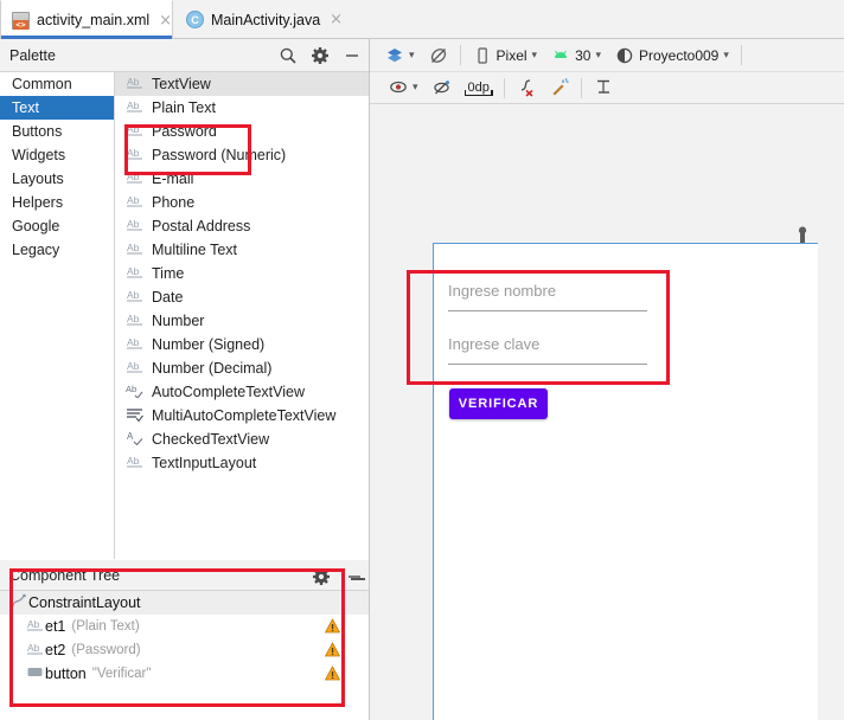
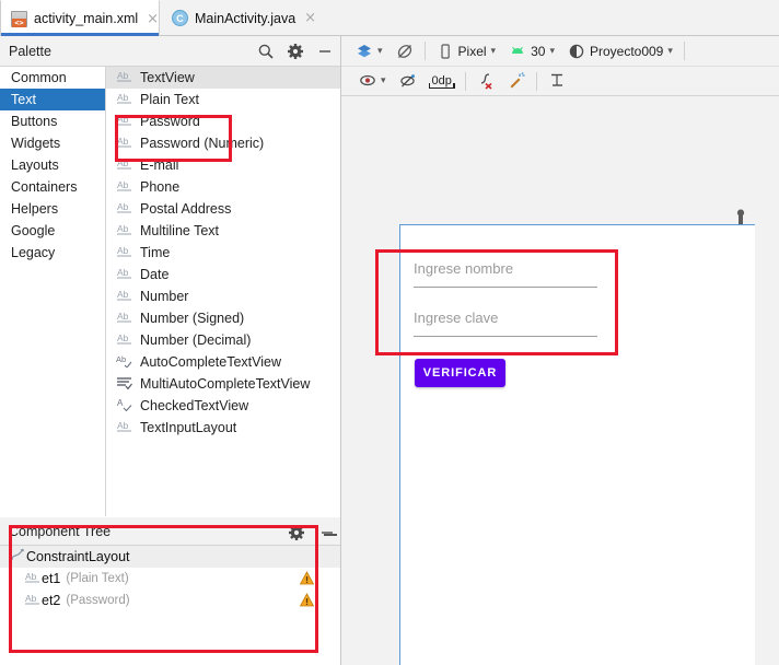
  activity_main.xml
  ×
  C
  MainActivity.java
  ×
  Palette
  Common
  Text
  Buttons
  Widgets
  Layouts
+ Containers
  Helpers
  Google
  Legacy
  Ab
  TextView
  Ab
  Plain Text
  Ab
  Password
  Ab
  Password (Numeric)
  Ab
  E-mail
  Ab
  Phone
  Ab
  Postal Address
  Ab
  Multiline Text
  Ab
  Time
  Ab
  Date
  Ab
  Number
  Ab
  Number (Signed)
  Ab
  Number (Decimal)
  Ab
  AutoCompleteTextView
  MultiAutoCompleteTextView
  A
  CheckedTextView
  Ab
  TextInputLayout
  Component Tree
  ConstraintLayout
  Ab
  et1
  (Plain Text)
  Ab
  et2
  (Password)
- button
- "Verificar"
  ▾
  Pixel
  ▾
  30
  ▾
  Proyecto009
  ▾
  ▾
  0dp
  Ingrese nombre
  Ingrese clave
  VERIFICAR
